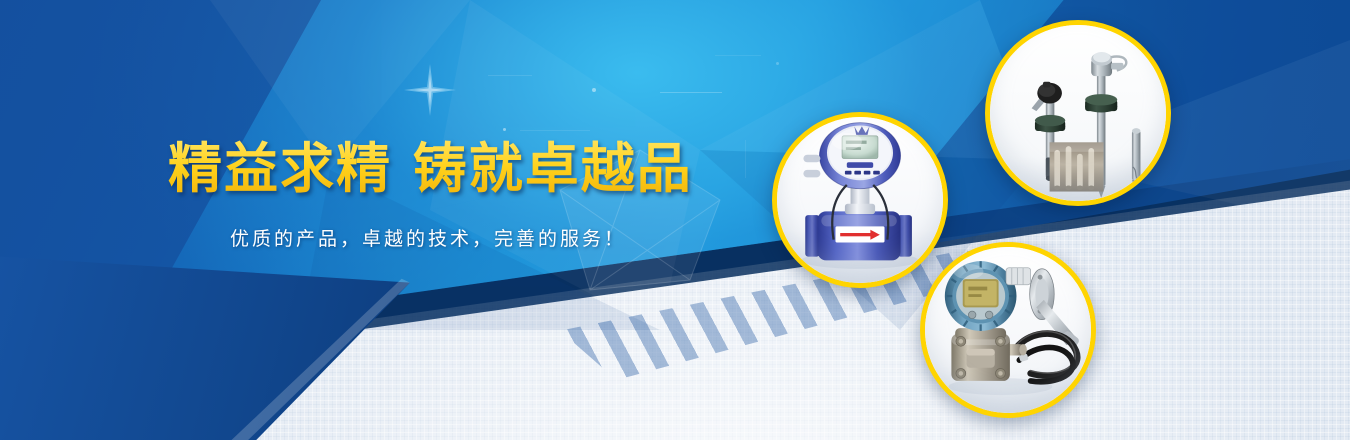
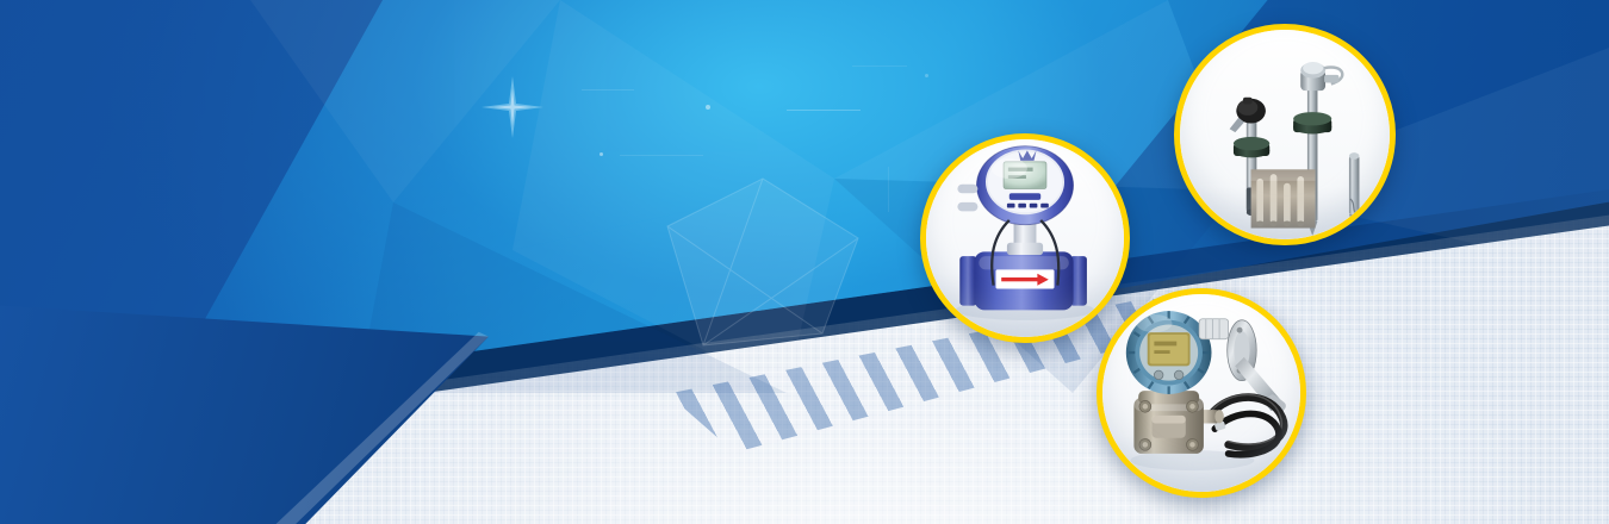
- 精益求精 铸就卓越品质
- 优质的产品，卓越的技术，完善的服务！
